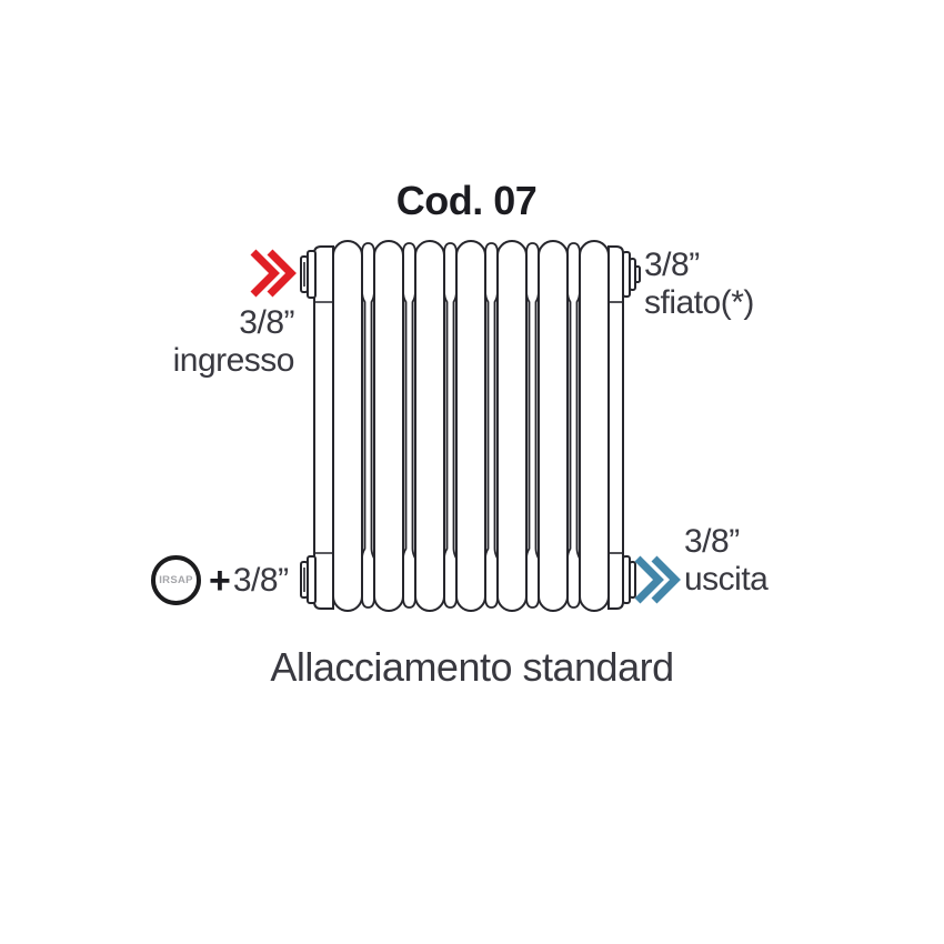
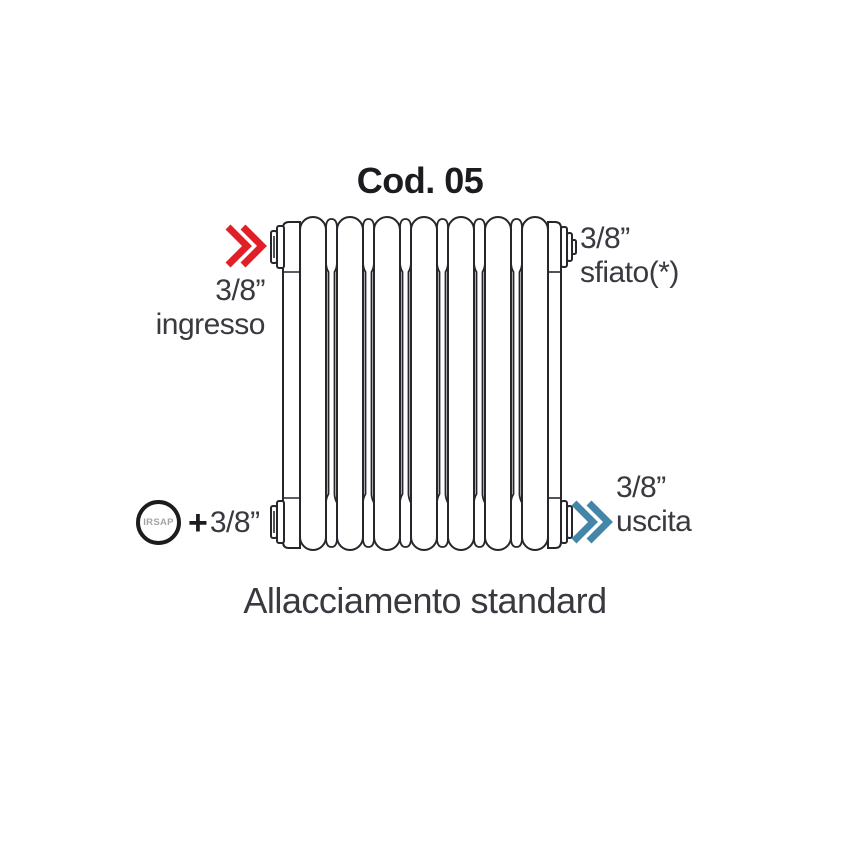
- Cod. 07
+ Cod. 05
  3/8”
  ingresso
  3/8”
  sfiato(*)
  3/8”
  uscita
  IRSAP
  +
  3/8”
  Allacciamento standard
